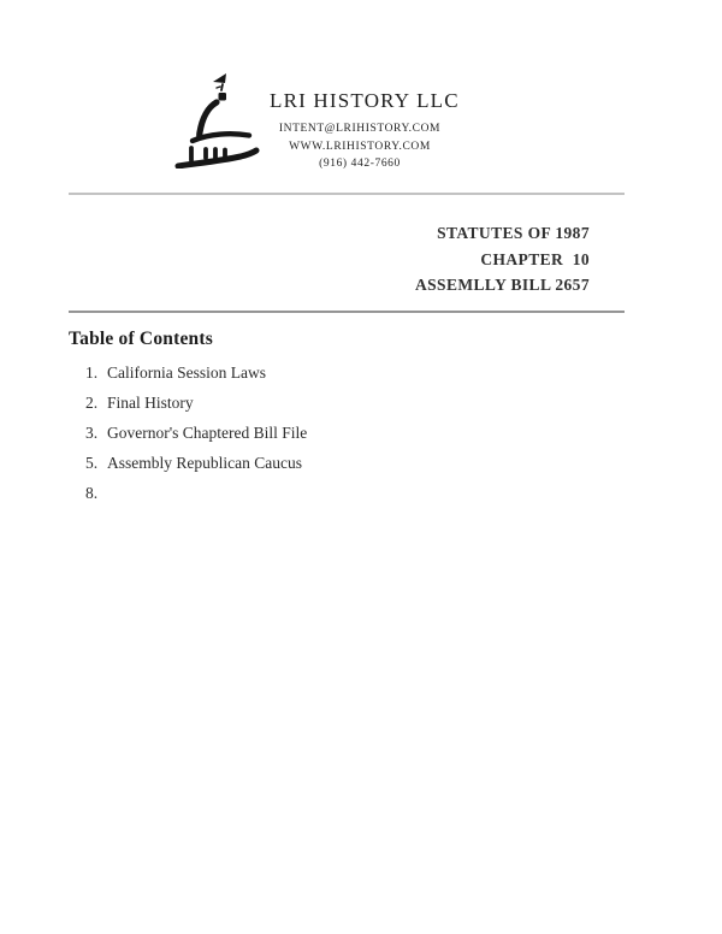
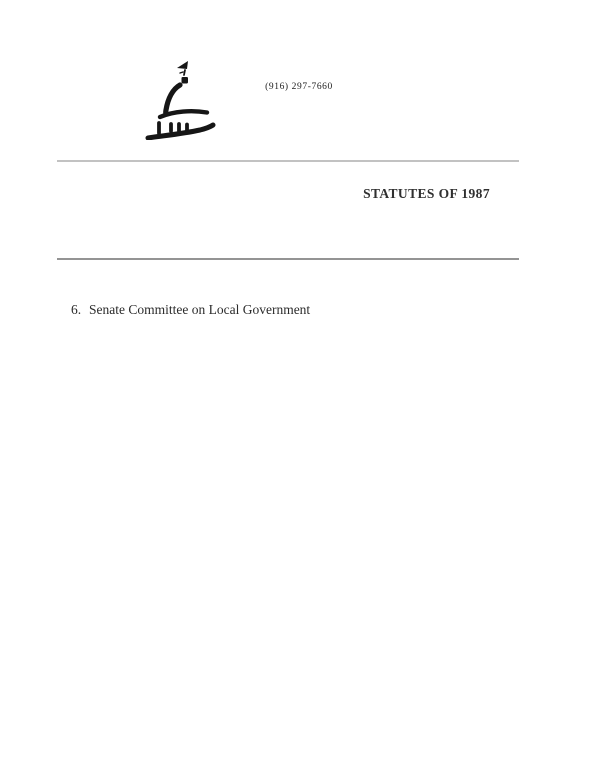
- LRI HISTORY LLC
- INTENT@LRIHISTORY.COM
- WWW.LRIHISTORY.COM
- (916) 442-7660
+ (916) 297-7660
  STATUTES OF 1987
- CHAPTER 10
- ASSEMLLY BILL 2657
- Table of Contents
- 1.
- California Session Laws
- 2.
- Final History
- 3.
- Governor's Chaptered Bill File
- 5.
- Assembly Republican Caucus
- 8.
+ 6.
+ Senate Committee on Local Government
